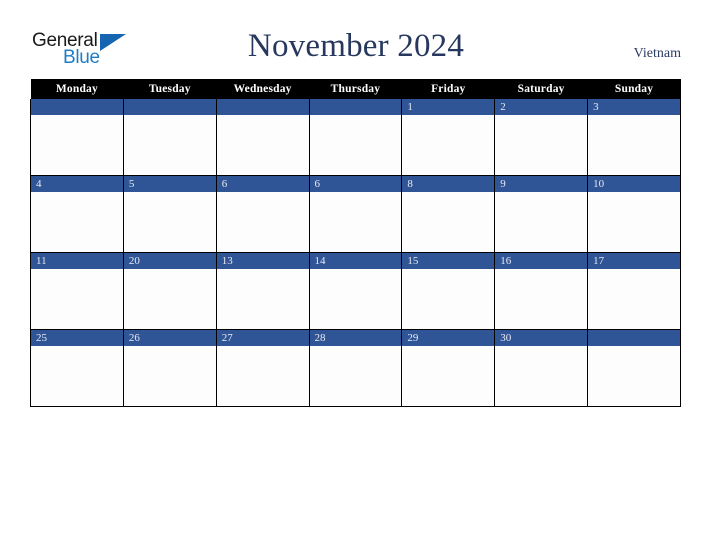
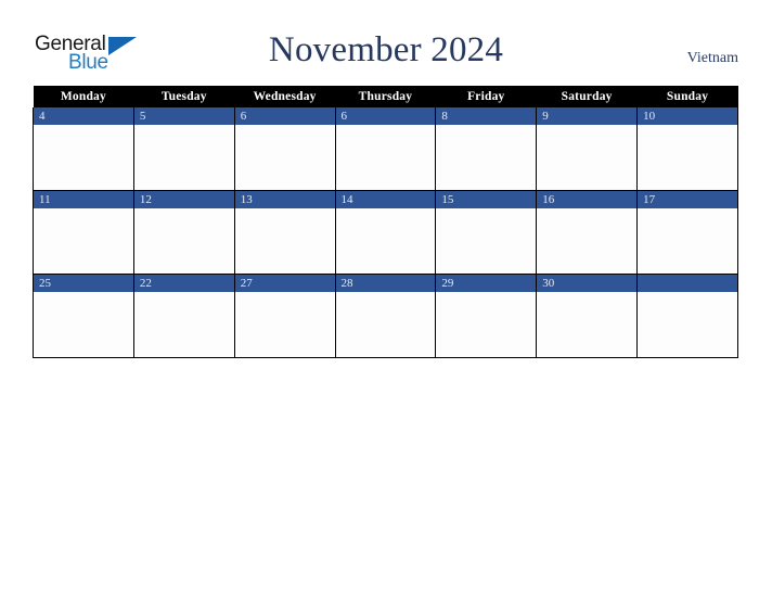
  General
  Blue
  November 2024
  Vietnam
  Monday	Tuesday	Wednesday	Thursday	Friday	Saturday	Sunday
- 				1	2	3
  4	5	6	6	8	9	10
- 11	20	13	14	15	16	17
+ 11	12	13	14	15	16	17
- 25	26	27	28	29	30
+ 25	22	27	28	29	30
